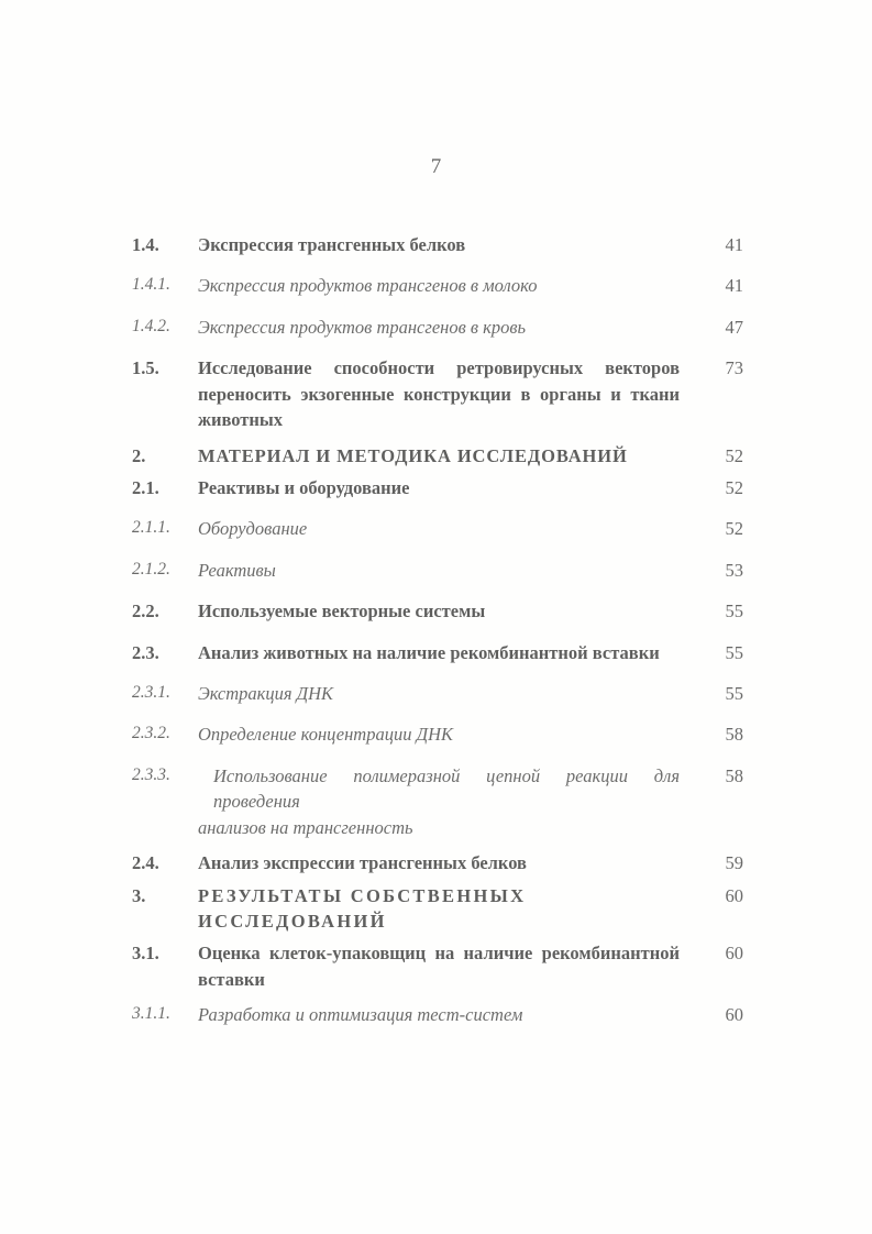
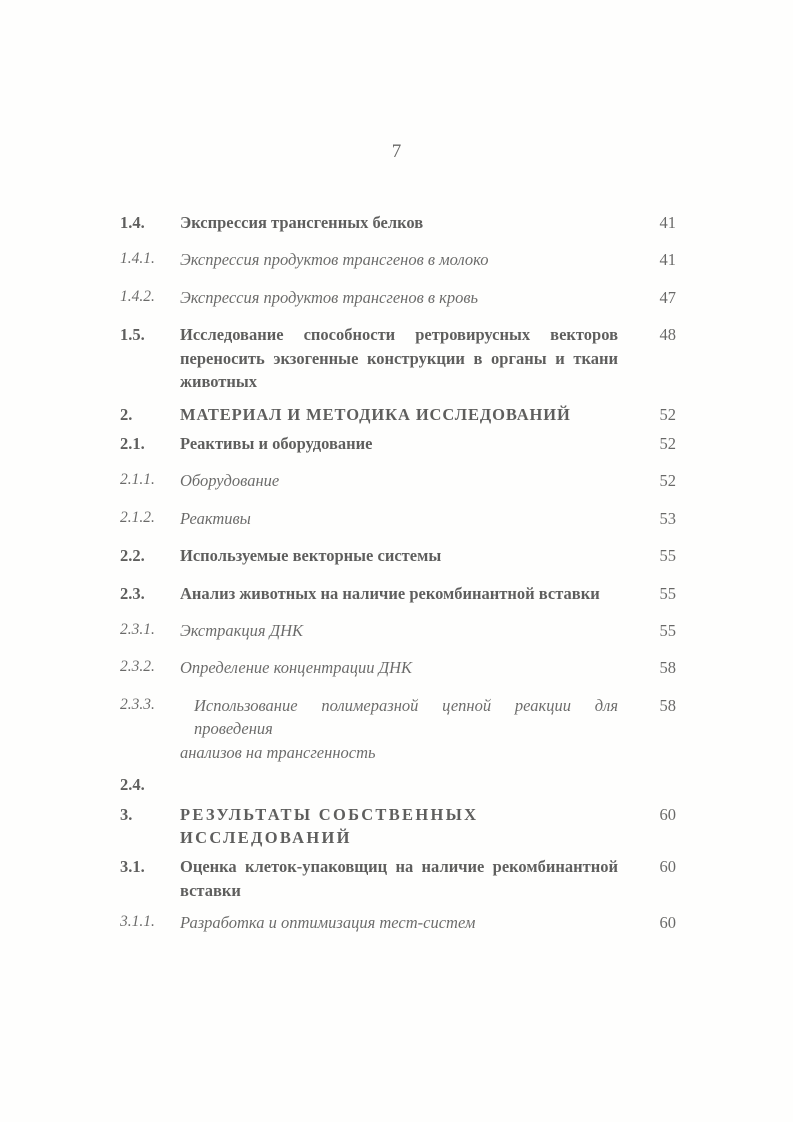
  7
  1.4.
  Экспрессия трансгенных белков
  41
  1.4.1.
  Экспрессия продуктов трансгенов в молоко
  41
  1.4.2.
  Экспрессия продуктов трансгенов в кровь
  47
  1.5.
  Исследование способности ретровирусных векторов
  переносить экзогенные конструкции в органы и ткани
  животных
- 73
+ 48
  2.
  МАТЕРИАЛ И МЕТОДИКА ИССЛЕДОВАНИЙ
  52
  2.1.
  Реактивы и оборудование
  52
  2.1.1.
  Оборудование
  52
  2.1.2.
  Реактивы
  53
  2.2.
  Используемые векторные системы
  55
  2.3.
  Анализ животных на наличие рекомбинантной вставки
  55
  2.3.1.
  Экстракция ДНК
  55
  2.3.2.
  Определение концентрации ДНК
  58
  2.3.3.
  Использование полимеразной цепной реакции для проведения
  анализов на трансгенность
  58
  2.4.
- Анализ экспрессии трансгенных белков
- 59
  3.
  РЕЗУЛЬТАТЫ СОБСТВЕННЫХ ИССЛЕДОВАНИЙ
  60
  3.1.
  Оценка клеток-упаковщиц на наличие рекомбинантной
  вставки
  60
  3.1.1.
  Разработка и оптимизация тест-систем
  60
